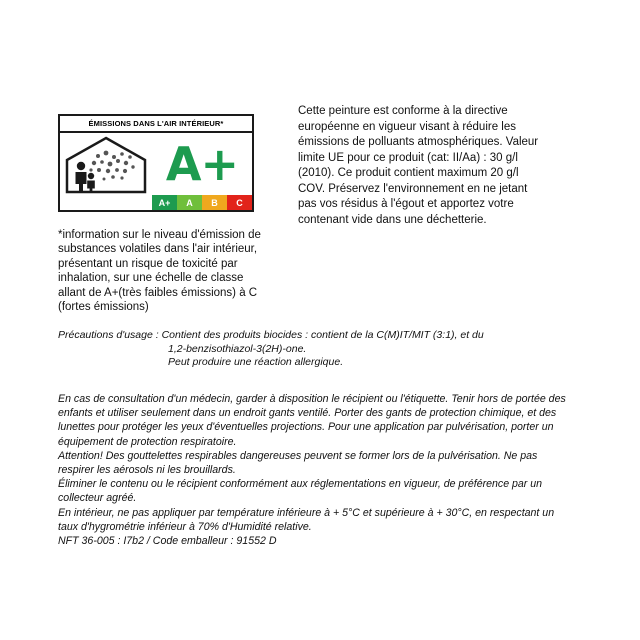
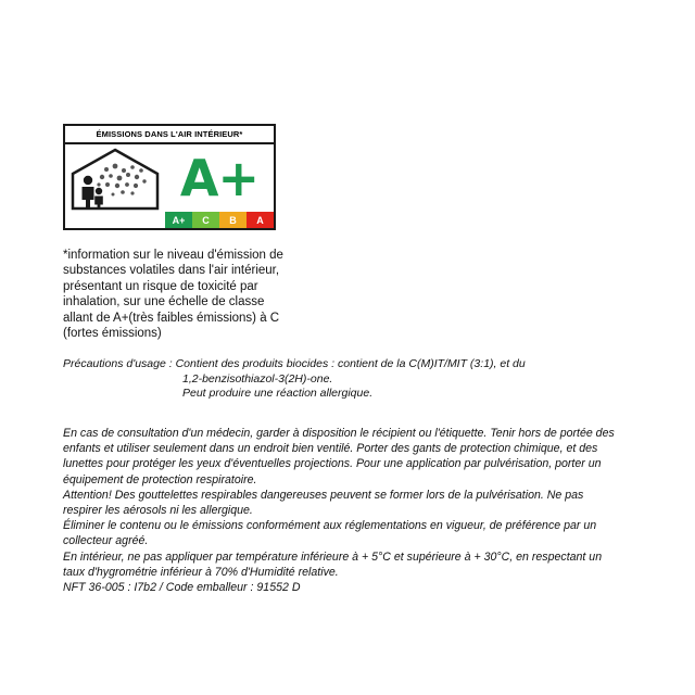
  ÉMISSIONS DANS L'AIR INTÉRIEUR*
  A+
  A+
- A
+ C
  B
- C
+ A
  *information sur le niveau d'émission de substances volatiles dans l'air intérieur, présentant un risque de toxicité par inhalation, sur une échelle de classe allant de A+(très faibles émissions) à C (fortes émissions)
- Cette peinture est conforme à la directive européenne en vigueur visant à réduire les émissions de polluants atmosphériques. Valeur limite UE pour ce produit (cat: II/Aa) : 30 g/l (2010). Ce produit contient maximum 20 g/l COV. Préservez l'environnement en ne jetant pas vos résidus à l'égout et apportez votre contenant vide dans une déchetterie.
  Précautions d'usage : Contient des produits biocides : contient de la C(M)IT/MIT (3:1), et du
  1,2-benzisothiazol-3(2H)-one.
  Peut produire une réaction allergique.
- En cas de consultation d'un médecin, garder à disposition le récipient ou l'étiquette. Tenir hors de portée des enfants et utiliser seulement dans un endroit gants ventilé. Porter des gants de protection chimique, et des lunettes pour protéger les yeux d'éventuelles projections. Pour une application par pulvérisation, porter un équipement de protection respiratoire.
+ En cas de consultation d'un médecin, garder à disposition le récipient ou l'étiquette. Tenir hors de portée des enfants et utiliser seulement dans un endroit bien ventilé. Porter des gants de protection chimique, et des lunettes pour protéger les yeux d'éventuelles projections. Pour une application par pulvérisation, porter un équipement de protection respiratoire.
- Attention! Des gouttelettes respirables dangereuses peuvent se former lors de la pulvérisation. Ne pas respirer les aérosols ni les brouillards.
+ Attention! Des gouttelettes respirables dangereuses peuvent se former lors de la pulvérisation. Ne pas respirer les aérosols ni les allergique.
- Éliminer le contenu ou le récipient conformément aux réglementations en vigueur, de préférence par un collecteur agréé.
+ Éliminer le contenu ou le émissions conformément aux réglementations en vigueur, de préférence par un collecteur agréé.
  En intérieur, ne pas appliquer par température inférieure à + 5°C et supérieure à + 30°C, en respectant un taux d'hygrométrie inférieur à 70% d'Humidité relative.
  NFT 36-005 : I7b2 / Code emballeur : 91552 D
